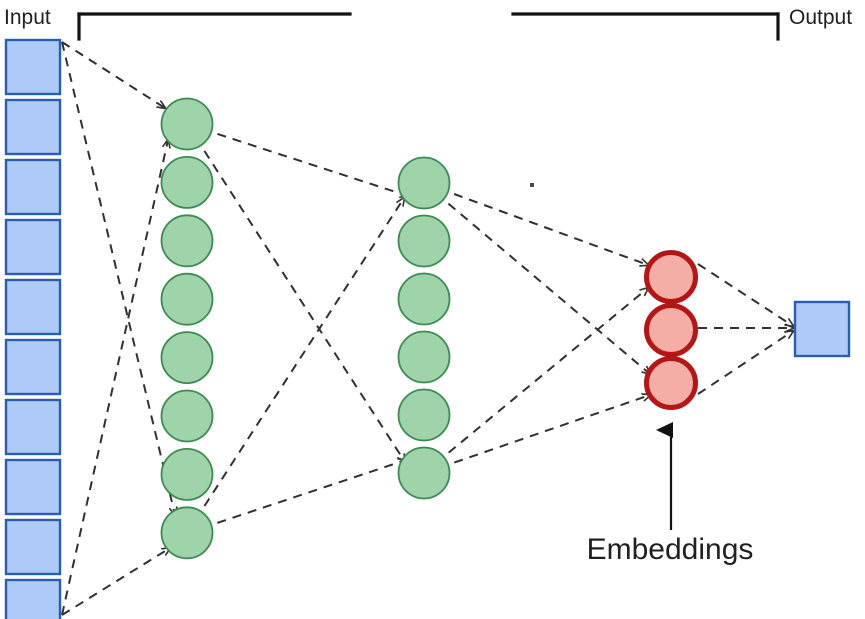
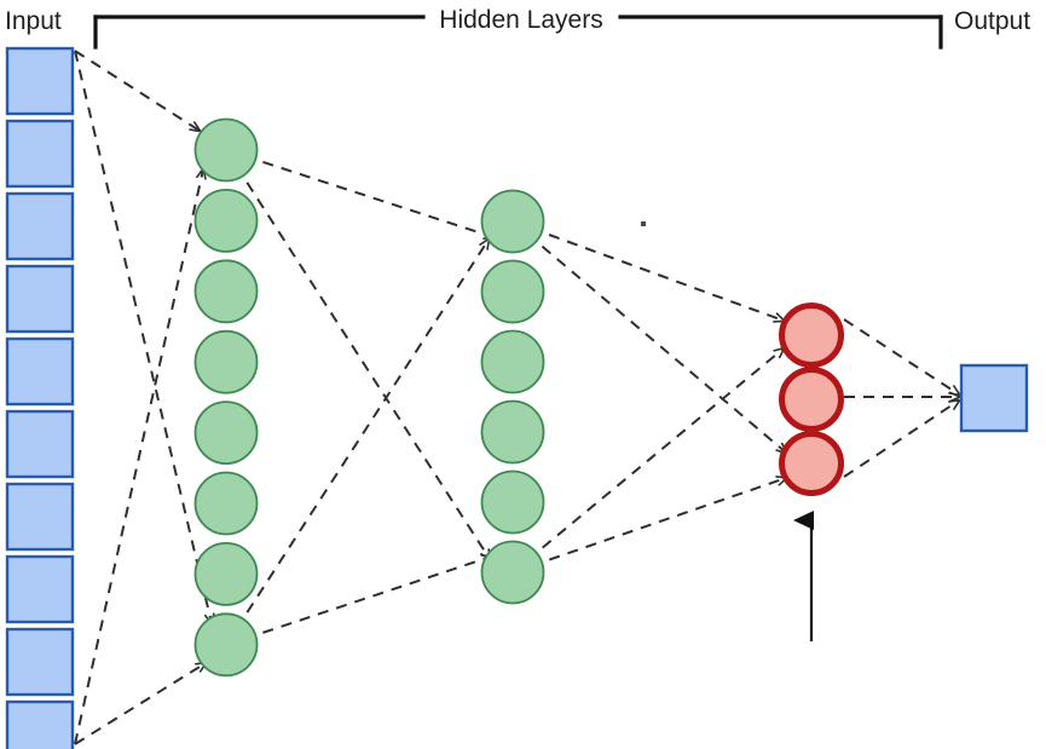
  Input
+ Hidden Layers
  Output
- Embeddings
